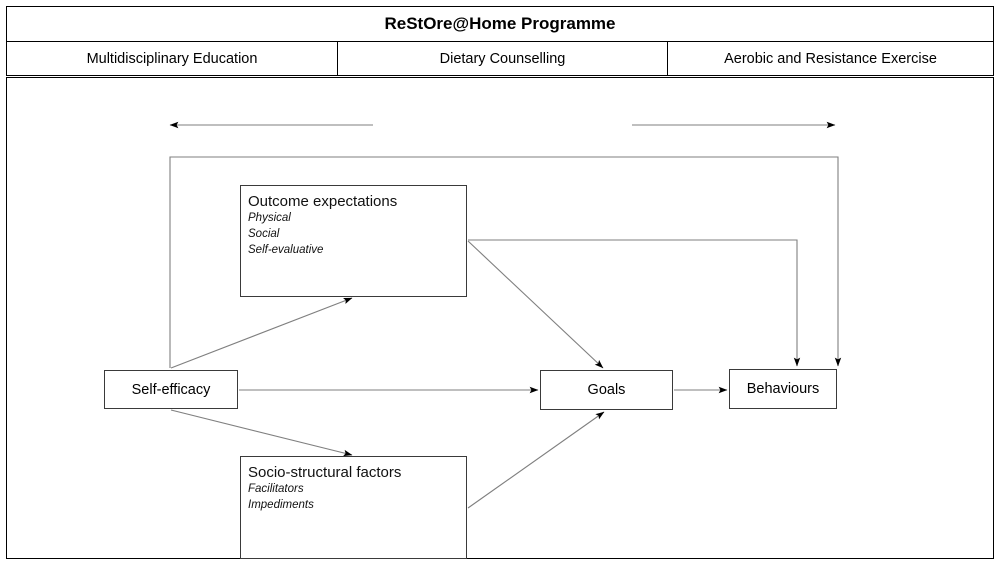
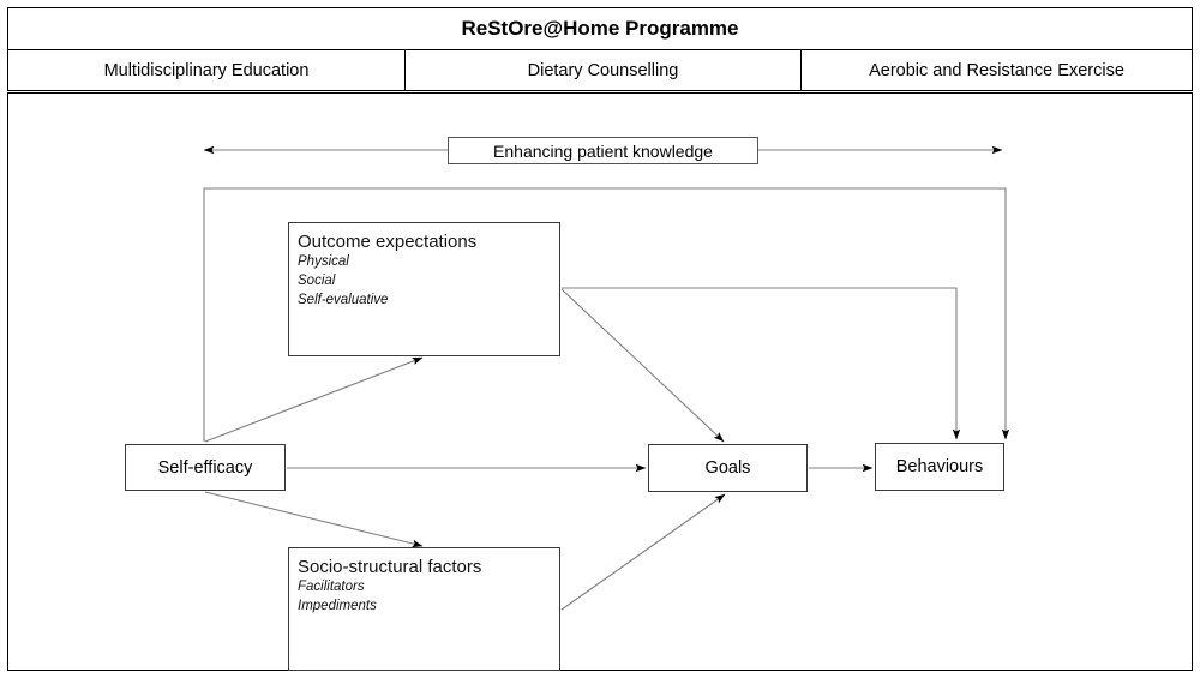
  ReStOre@Home Programme
  Multidisciplinary Education
  Dietary Counselling
  Aerobic and Resistance Exercise
+ Enhancing patient knowledge
  Outcome expectations
  Physical
  Social
  Self-evaluative
  Socio-structural factors
  Facilitators
  Impediments
  Self-efficacy
  Goals
  Behaviours
